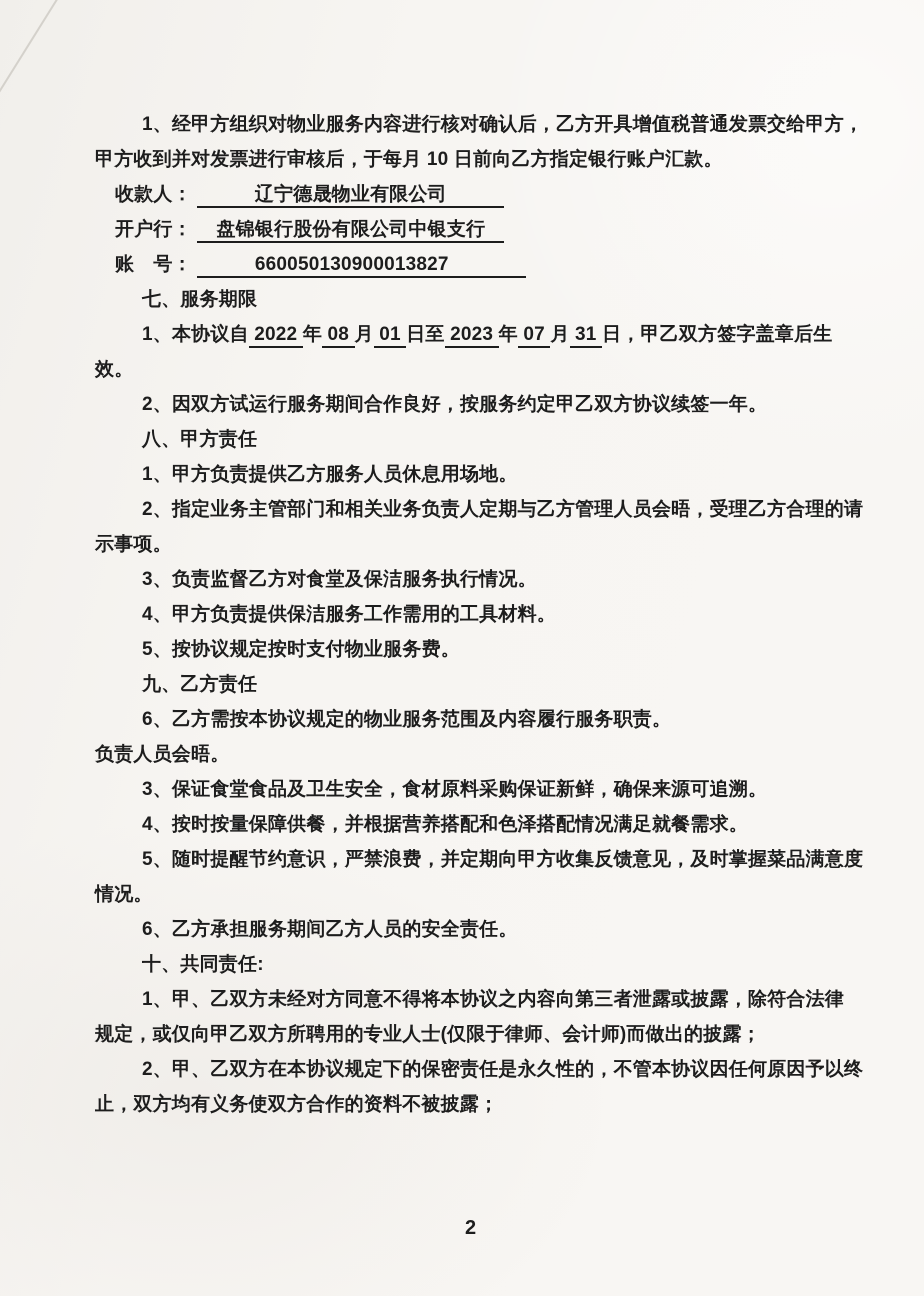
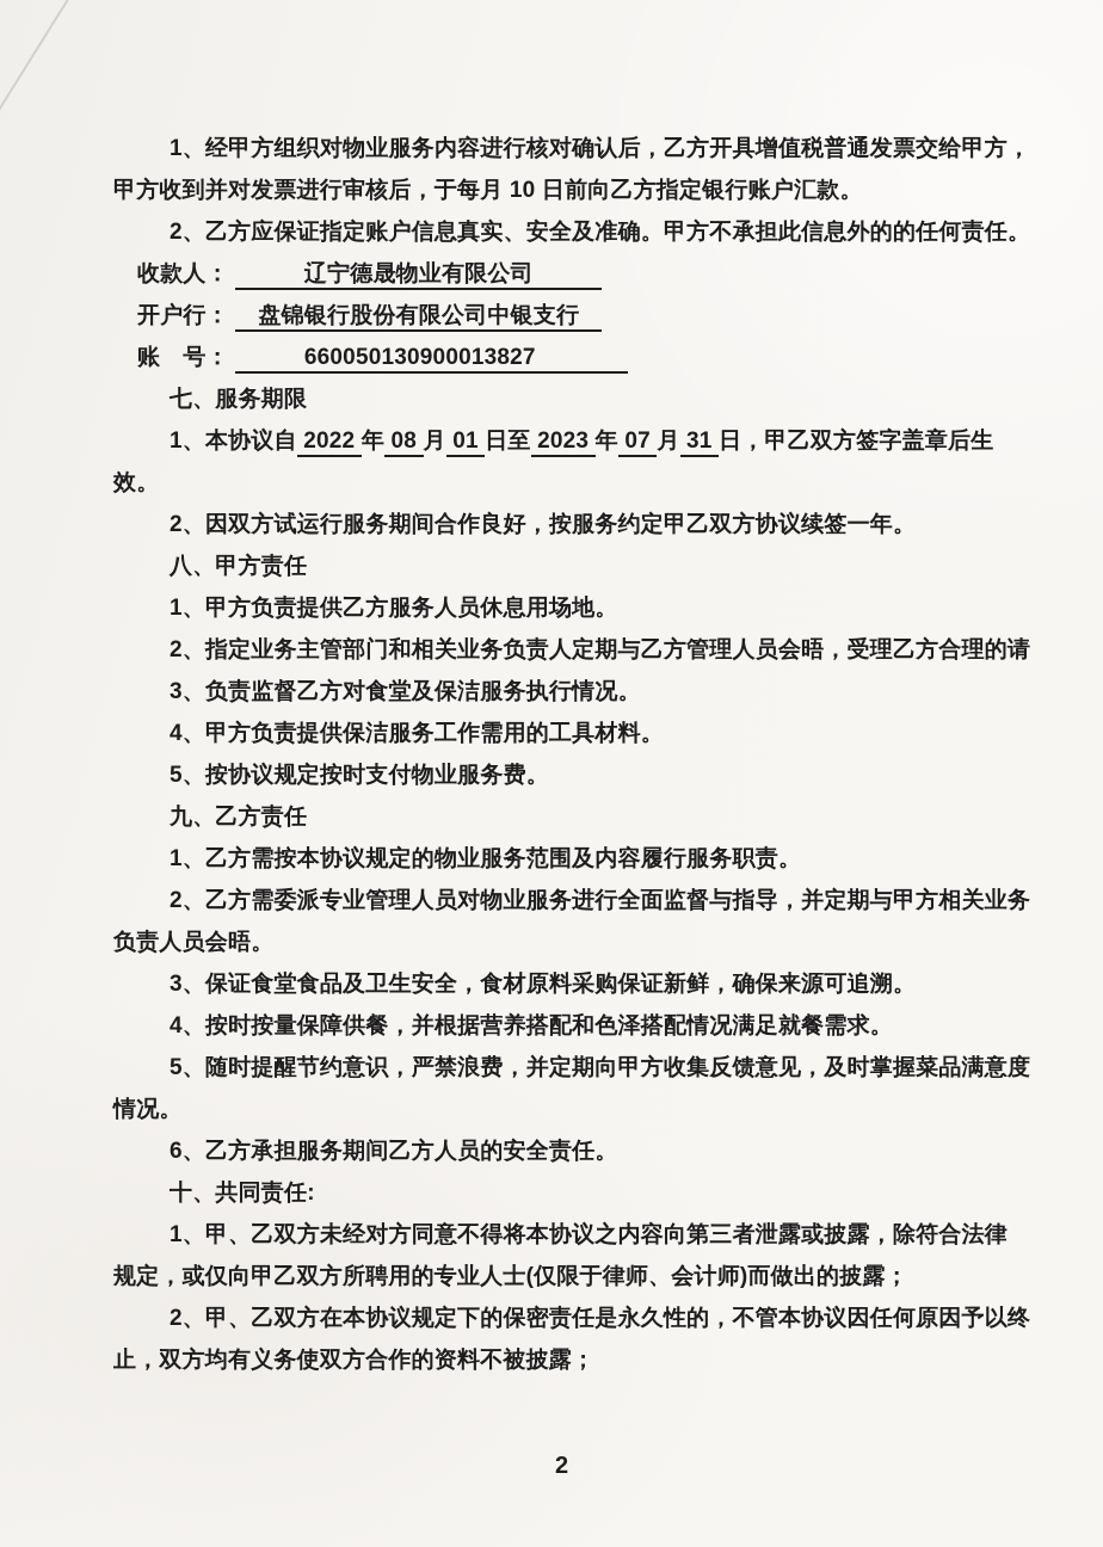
  1、经甲方组织对物业服务内容进行核对确认后，乙方开具增值税普通发票交给甲方，
  甲方收到并对发票进行审核后，于每月 10 日前向乙方指定银行账户汇款。
+ 2、乙方应保证指定账户信息真实、安全及准确。甲方不承担此信息外的的任何责任。
  收款人： 辽宁德晟物业有限公司
  开户行： 盘锦银行股份有限公司中银支行
  账 号： 660050130900013827
  七、服务期限
  1、本协议自 2022 年 08 月 01 日至 2023 年 07 月 31 日，甲乙双方签字盖章后生
  效。
  2、因双方试运行服务期间合作良好，按服务约定甲乙双方协议续签一年。
  八、甲方责任
  1、甲方负责提供乙方服务人员休息用场地。
  2、指定业务主管部门和相关业务负责人定期与乙方管理人员会晤，受理乙方合理的请
- 示事项。
  3、负责监督乙方对食堂及保洁服务执行情况。
  4、甲方负责提供保洁服务工作需用的工具材料。
  5、按协议规定按时支付物业服务费。
  九、乙方责任
- 6、乙方需按本协议规定的物业服务范围及内容履行服务职责。
+ 1、乙方需按本协议规定的物业服务范围及内容履行服务职责。
+ 2、乙方需委派专业管理人员对物业服务进行全面监督与指导，并定期与甲方相关业务
  负责人员会晤。
  3、保证食堂食品及卫生安全，食材原料采购保证新鲜，确保来源可追溯。
  4、按时按量保障供餐，并根据营养搭配和色泽搭配情况满足就餐需求。
  5、随时提醒节约意识，严禁浪费，并定期向甲方收集反馈意见，及时掌握菜品满意度
  情况。
  6、乙方承担服务期间乙方人员的安全责任。
  十、共同责任:
  1、甲、乙双方未经对方同意不得将本协议之内容向第三者泄露或披露，除符合法律
  规定，或仅向甲乙双方所聘用的专业人士(仅限于律师、会计师)而做出的披露；
  2、甲、乙双方在本协议规定下的保密责任是永久性的，不管本协议因任何原因予以终
  止，双方均有义务使双方合作的资料不被披露；
  2
